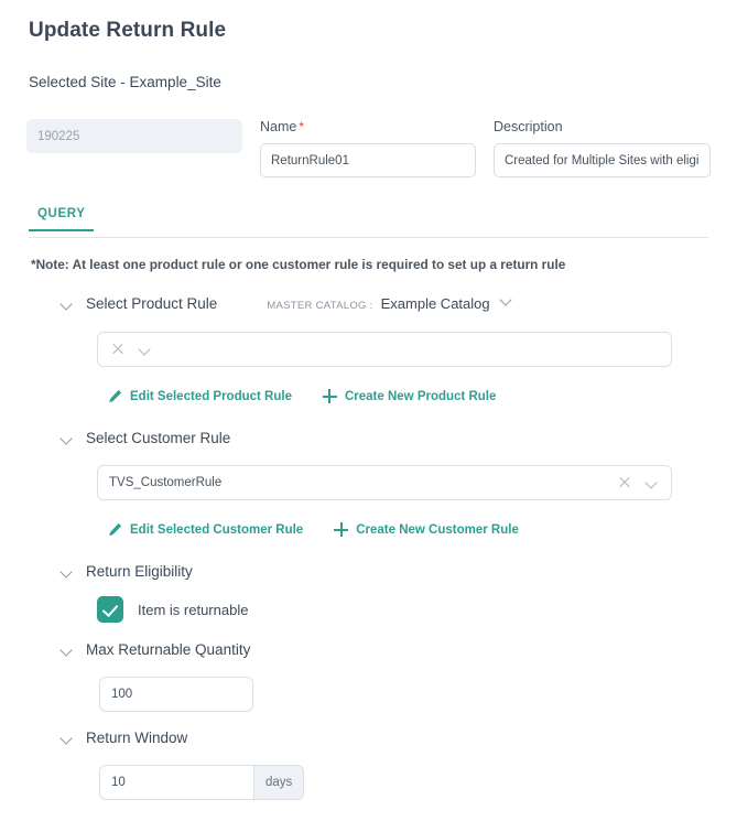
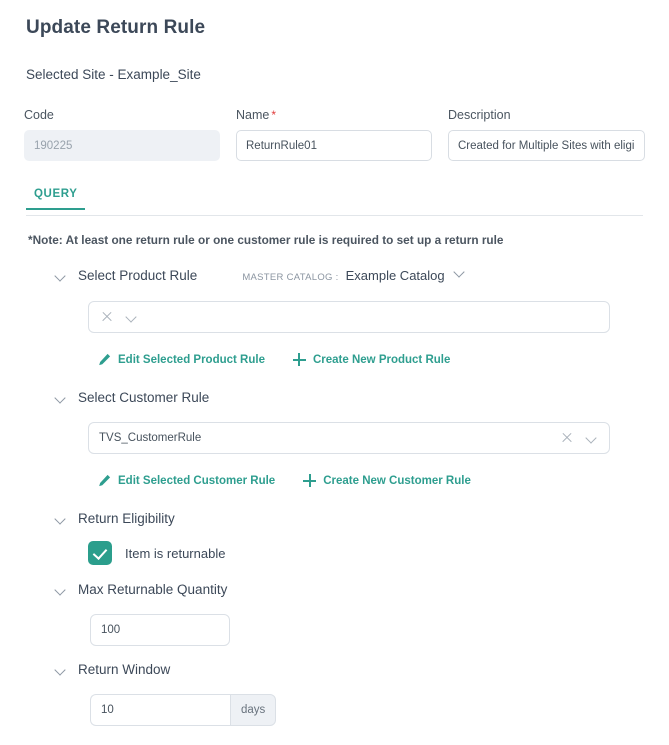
  Update Return Rule
  Selected Site - Example_Site
+ Code
  190225
  Name *
  ReturnRule01
  Description
  Created for Multiple Sites with eligi
  QUERY
- *Note: At least one product rule or one customer rule is required to set up a return rule
+ *Note: At least one return rule or one customer rule is required to set up a return rule
  Select Product Rule
  MASTER CATALOG :
  Example Catalog
  Edit Selected Product Rule
  Create New Product Rule
  Select Customer Rule
  TVS_CustomerRule
  Edit Selected Customer Rule
  Create New Customer Rule
  Return Eligibility
  Item is returnable
  Max Returnable Quantity
  100
  Return Window
  10
  days
